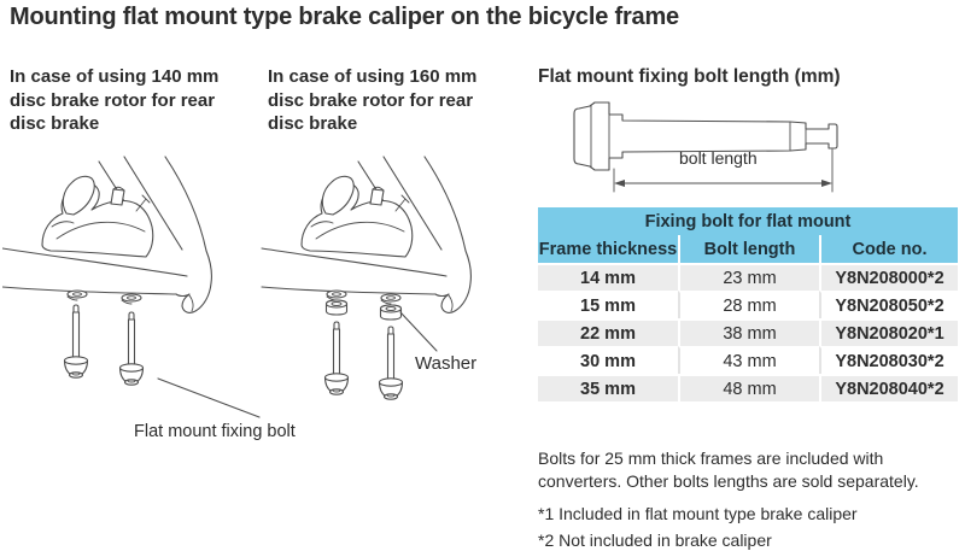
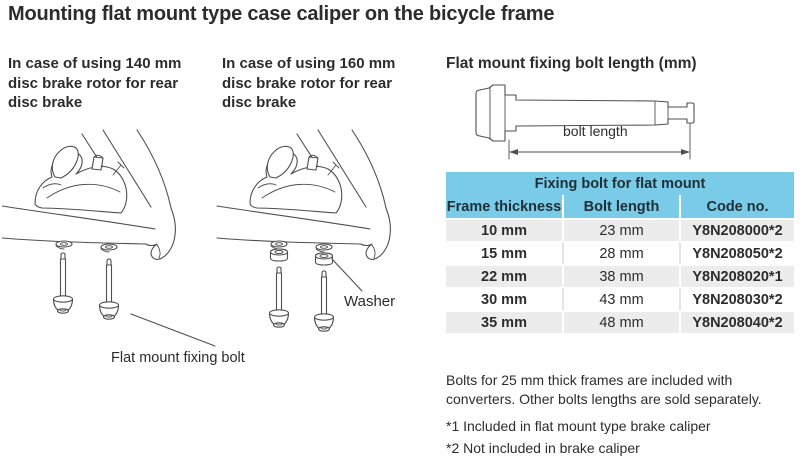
- Mounting flat mount type brake caliper on the bicycle frame
+ Mounting flat mount type case caliper on the bicycle frame
  In case of using 140 mm disc brake rotor for rear disc brake
  In case of using 160 mm disc brake rotor for rear disc brake
  Flat mount fixing bolt length (mm)
  Flat mount fixing bolt
  Washer
  bolt length
  Fixing bolt for flat mount
  Frame thickness	Bolt length	Code no.
- 14 mm	23 mm	Y8N208000*2
+ 10 mm	23 mm	Y8N208000*2
  15 mm	28 mm	Y8N208050*2
  22 mm	38 mm	Y8N208020*1
  30 mm	43 mm	Y8N208030*2
  35 mm	48 mm	Y8N208040*2
  Bolts for 25 mm thick frames are included with converters. Other bolts lengths are sold separately.
  *1 Included in flat mount type brake caliper
  *2 Not included in brake caliper
